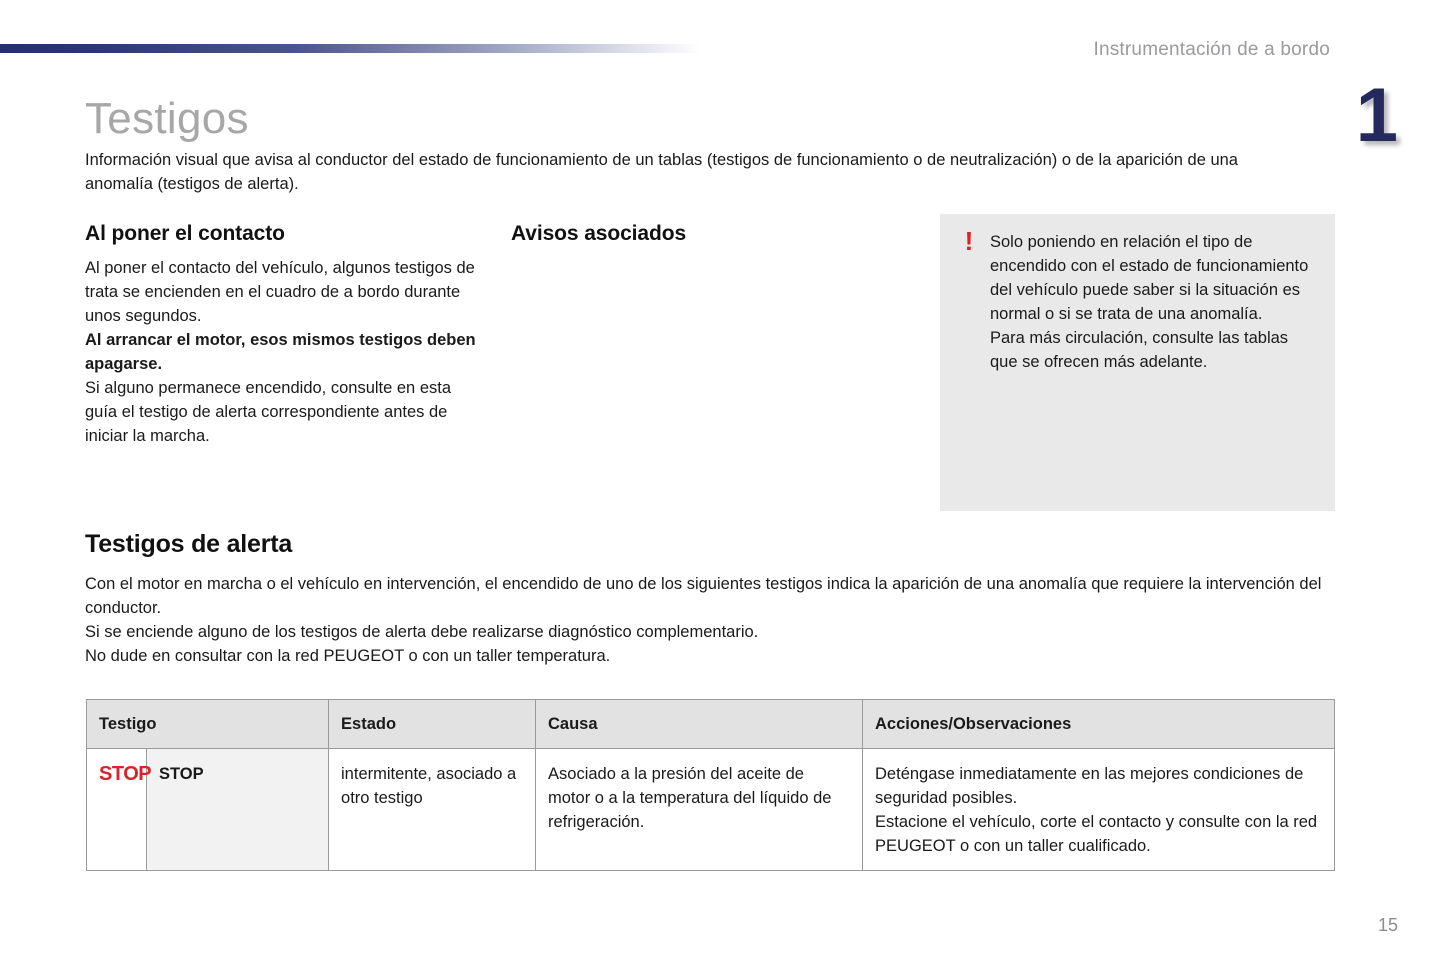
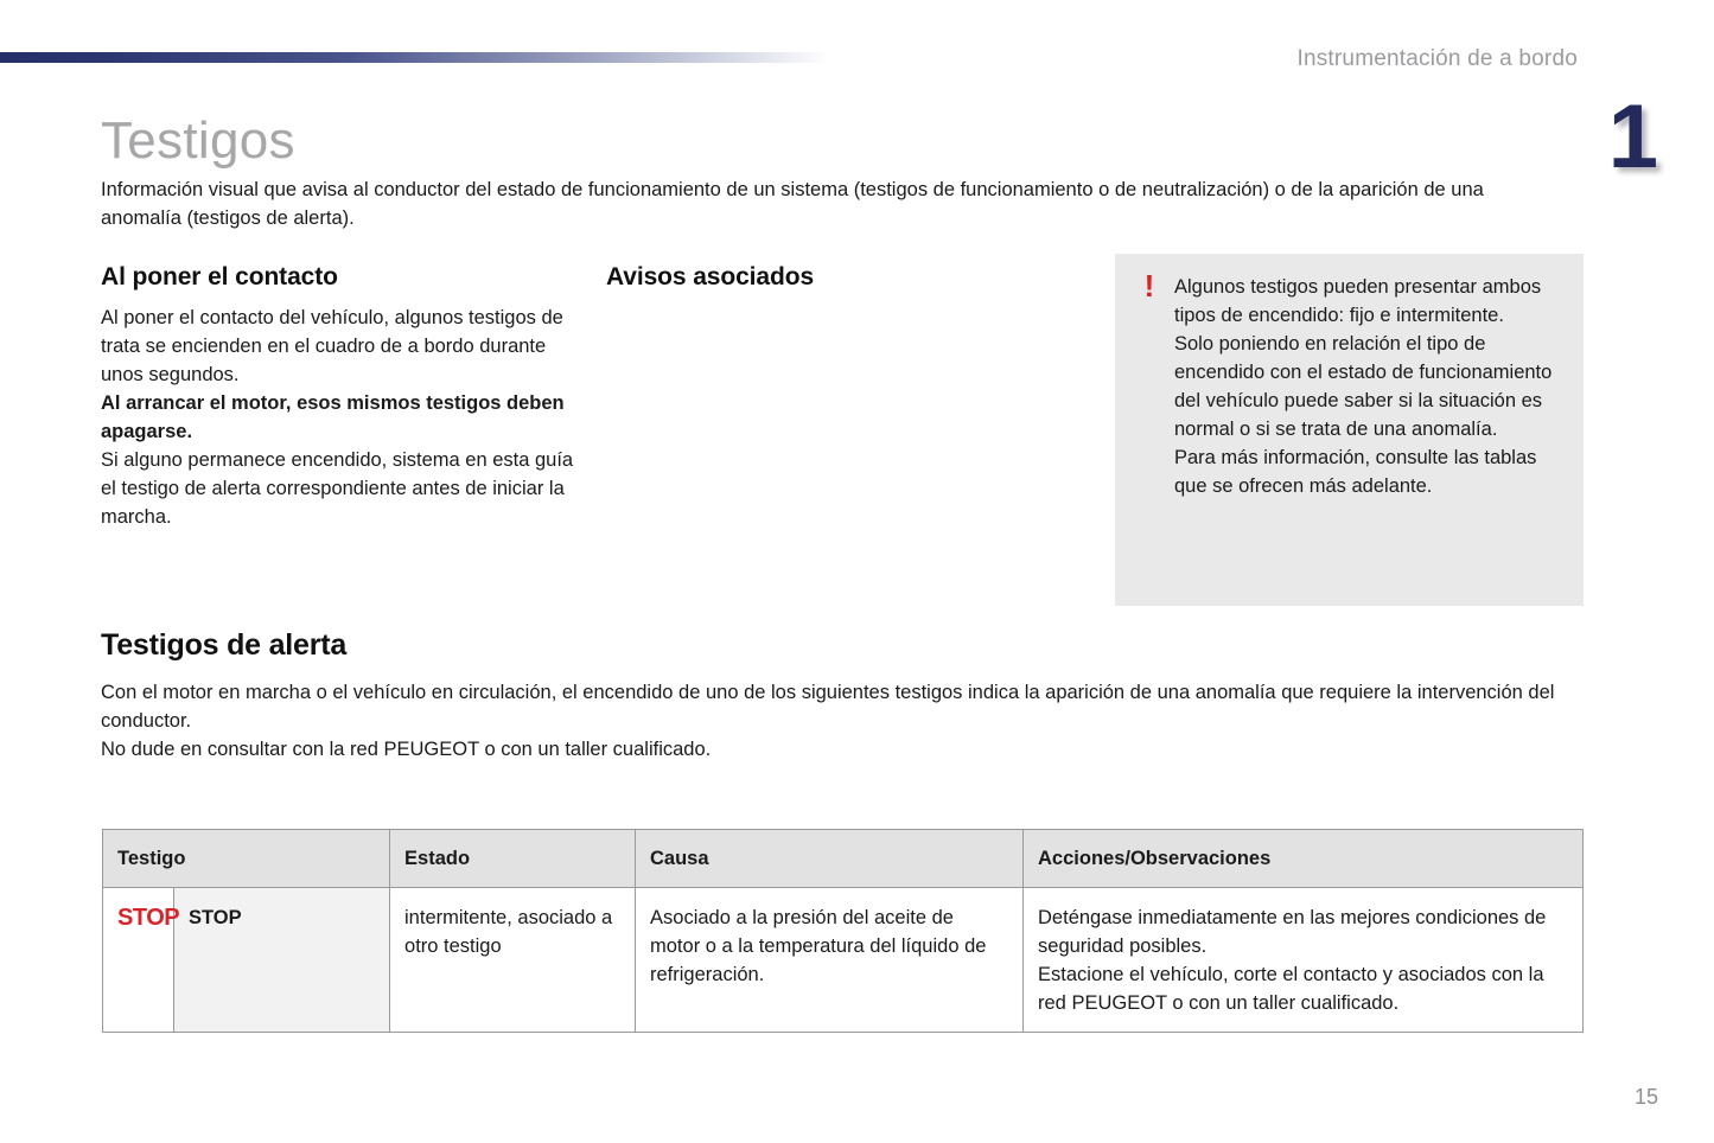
  Instrumentación de a bordo
  1
  Testigos
- Información visual que avisa al conductor del estado de funcionamiento de un tablas (testigos de funcionamiento o de neutralización) o de la aparición de una anomalía (testigos de alerta).
+ Información visual que avisa al conductor del estado de funcionamiento de un sistema (testigos de funcionamiento o de neutralización) o de la aparición de una anomalía (testigos de alerta).
  Al poner el contacto
  Al poner el contacto del vehículo, algunos testigos de trata se encienden en el cuadro de a bordo durante unos segundos.
  Al arrancar el motor, esos mismos testigos deben apagarse.
- Si alguno permanece encendido, consulte en esta guía el testigo de alerta correspondiente antes de iniciar la marcha.
+ Si alguno permanece encendido, sistema en esta guía el testigo de alerta correspondiente antes de iniciar la marcha.
  Avisos asociados
  !
+ Algunos testigos pueden presentar ambos tipos de encendido: fijo e intermitente.
  Solo poniendo en relación el tipo de encendido con el estado de funcionamiento del vehículo puede saber si la situación es normal o si se trata de una anomalía.
- Para más circulación, consulte las tablas que se ofrecen más adelante.
+ Para más información, consulte las tablas que se ofrecen más adelante.
  Testigos de alerta
- Con el motor en marcha o el vehículo en intervención, el encendido de uno de los siguientes testigos indica la aparición de una anomalía que requiere la intervención del conductor.
+ Con el motor en marcha o el vehículo en circulación, el encendido de uno de los siguientes testigos indica la aparición de una anomalía que requiere la intervención del conductor.
- Si se enciende alguno de los testigos de alerta debe realizarse diagnóstico complementario.
- No dude en consultar con la red PEUGEOT o con un taller temperatura.
+ No dude en consultar con la red PEUGEOT o con un taller cualificado.
  Testigo	Estado	Causa	Acciones/Observaciones
- STOP	STOP	intermitente, asociado a otro testigo	Asociado a la presión del aceite de motor o a la temperatura del líquido de refrigeración.	Deténgase inmediatamente en las mejores condiciones de seguridad posibles. Estacione el vehículo, corte el contacto y consulte con la red PEUGEOT o con un taller cualificado.
+ STOP	STOP	intermitente, asociado a otro testigo	Asociado a la presión del aceite de motor o a la temperatura del líquido de refrigeración.	Deténgase inmediatamente en las mejores condiciones de seguridad posibles. Estacione el vehículo, corte el contacto y asociados con la red PEUGEOT o con un taller cualificado.
  15
